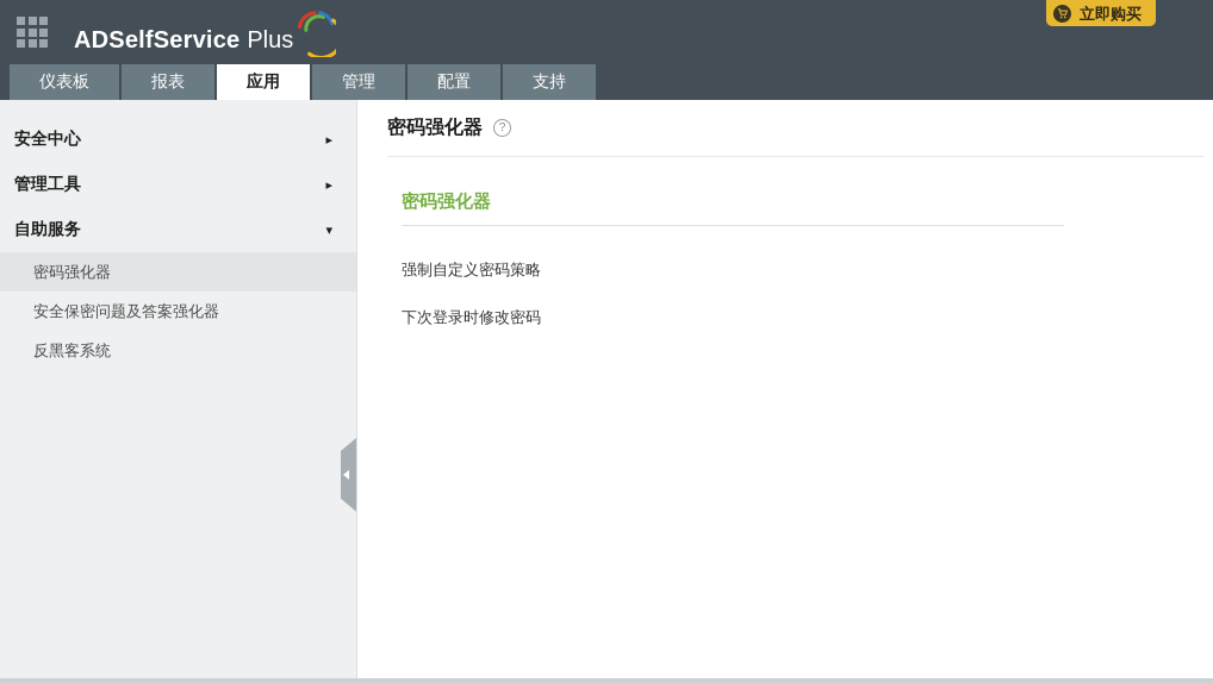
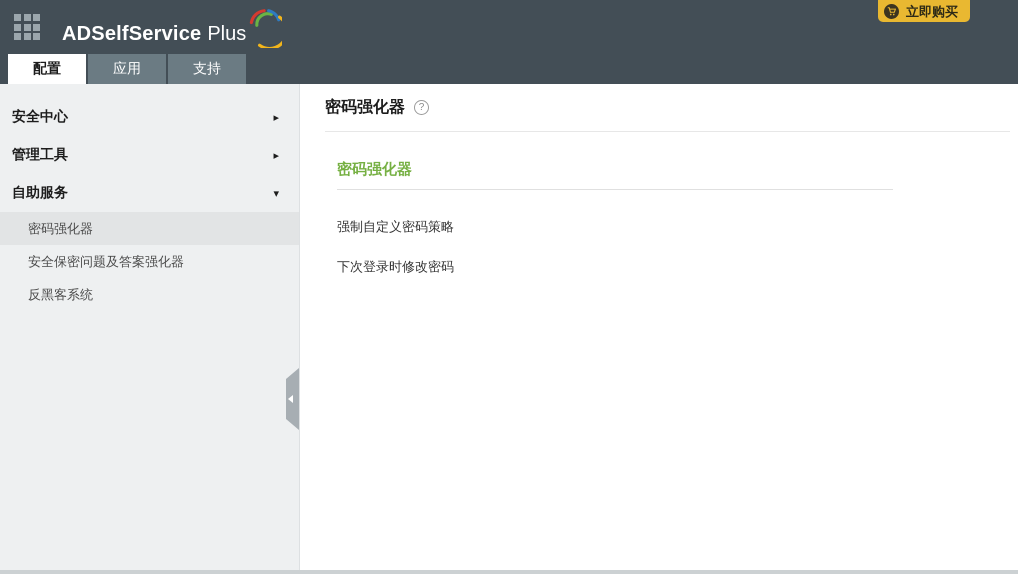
  ADSelfService
  Plus
  立即购买
- 仪表板
- 报表
- 应用
+ 配置
- 管理
- 配置
+ 应用
  支持
  安全中心
  ▸
  管理工具
  ▸
  自助服务
  ▾
  密码强化器
  安全保密问题及答案强化器
  反黑客系统
  密码强化器
  ?
  密码强化器
  强制自定义密码策略
  下次登录时修改密码
